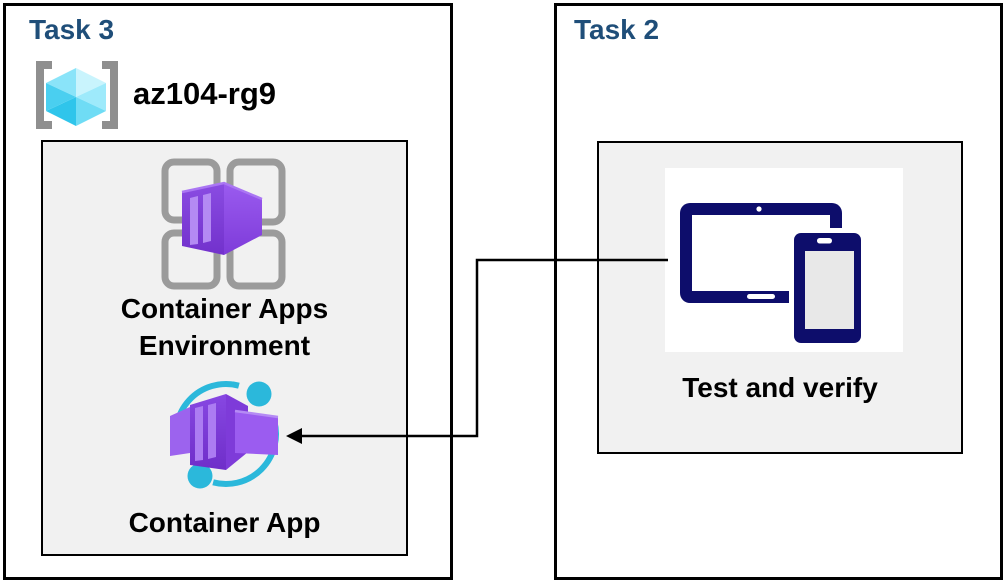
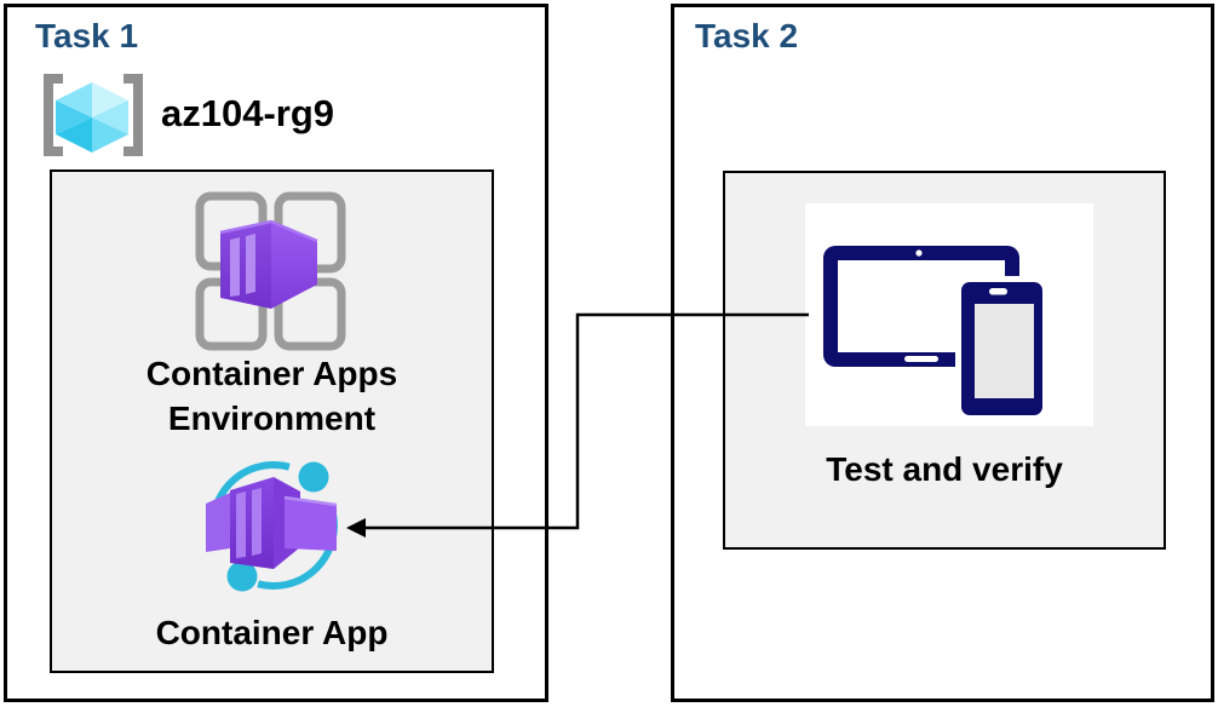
- Task 3
+ Task 1
  az104-rg9
  Container Apps
  Environment
  Container App
  Task 2
  Test and verify
